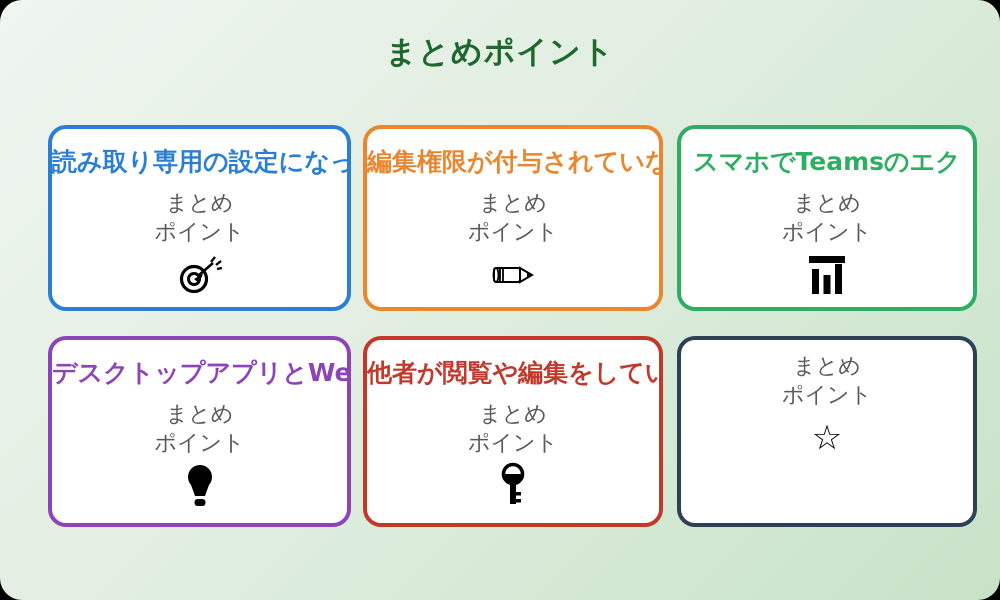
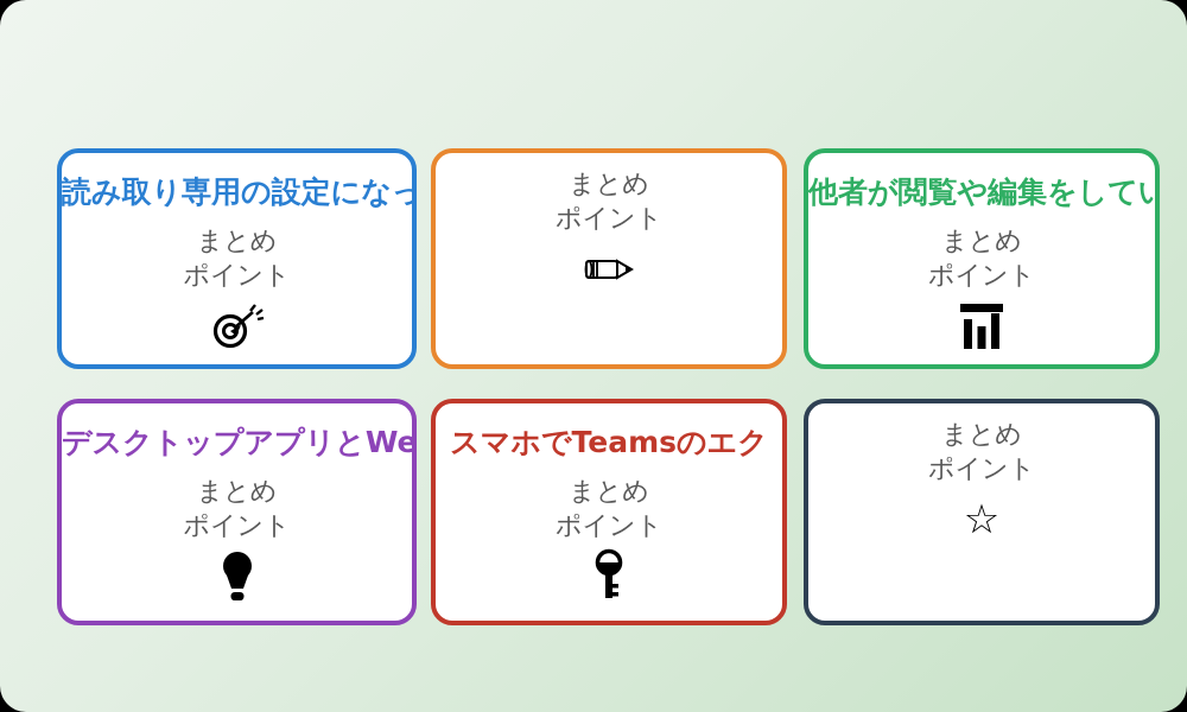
- まとめポイント
  読み取り専用の設定になっ
  まとめ
  ポイント
- 編集権限が付与されていな
  まとめ
  ポイント
- スマホでTeamsのエク
+ 他者が閲覧や編集をしてい
  まとめ
  ポイント
  デスクトップアプリとWe
  まとめ
  ポイント
- 他者が閲覧や編集をしてい
+ スマホでTeamsのエク
  まとめ
  ポイント
  まとめ
  ポイント
  ☆
